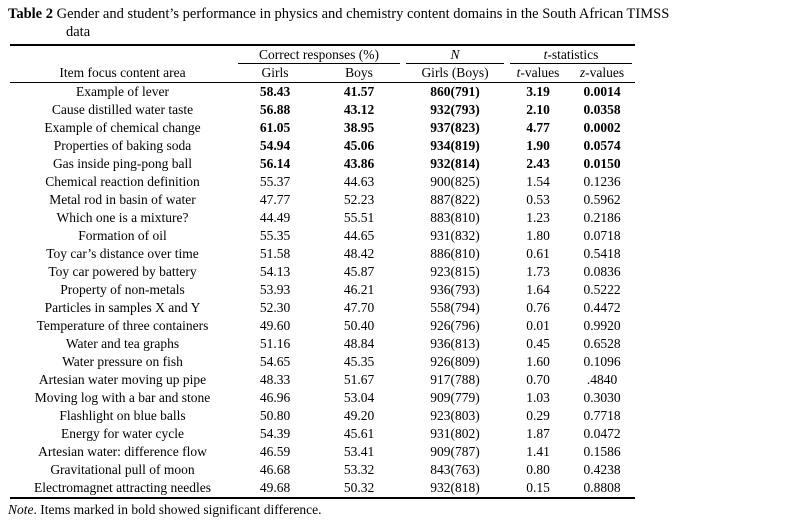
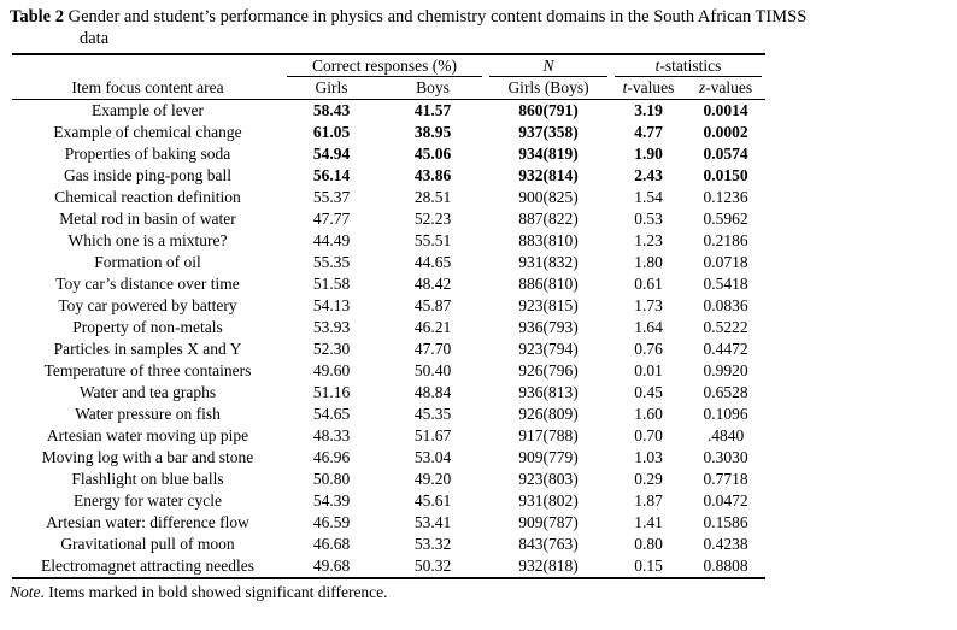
  Table 2 Gender and student’s performance in physics and chemistry content domains in the South African TIMSS
  data
  	Correct responses (%)	N	t-statistics
  Item focus content area	Girls	Boys	Girls (Boys)	t-values	z-values
  Example of lever	58.43	41.57	860(791)	3.19	0.0014
- Cause distilled water taste	56.88	43.12	932(793)	2.10	0.0358
- Example of chemical change	61.05	38.95	937(823)	4.77	0.0002
+ Example of chemical change	61.05	38.95	937(358)	4.77	0.0002
  Properties of baking soda	54.94	45.06	934(819)	1.90	0.0574
  Gas inside ping-pong ball	56.14	43.86	932(814)	2.43	0.0150
- Chemical reaction definition	55.37	44.63	900(825)	1.54	0.1236
+ Chemical reaction definition	55.37	28.51	900(825)	1.54	0.1236
  Metal rod in basin of water	47.77	52.23	887(822)	0.53	0.5962
  Which one is a mixture?	44.49	55.51	883(810)	1.23	0.2186
  Formation of oil	55.35	44.65	931(832)	1.80	0.0718
  Toy car’s distance over time	51.58	48.42	886(810)	0.61	0.5418
  Toy car powered by battery	54.13	45.87	923(815)	1.73	0.0836
  Property of non-metals	53.93	46.21	936(793)	1.64	0.5222
- Particles in samples X and Y	52.30	47.70	558(794)	0.76	0.4472
+ Particles in samples X and Y	52.30	47.70	923(794)	0.76	0.4472
  Temperature of three containers	49.60	50.40	926(796)	0.01	0.9920
  Water and tea graphs	51.16	48.84	936(813)	0.45	0.6528
  Water pressure on fish	54.65	45.35	926(809)	1.60	0.1096
  Artesian water moving up pipe	48.33	51.67	917(788)	0.70	.4840
  Moving log with a bar and stone	46.96	53.04	909(779)	1.03	0.3030
  Flashlight on blue balls	50.80	49.20	923(803)	0.29	0.7718
  Energy for water cycle	54.39	45.61	931(802)	1.87	0.0472
  Artesian water: difference flow	46.59	53.41	909(787)	1.41	0.1586
  Gravitational pull of moon	46.68	53.32	843(763)	0.80	0.4238
  Electromagnet attracting needles	49.68	50.32	932(818)	0.15	0.8808
  Note. Items marked in bold showed significant difference.
